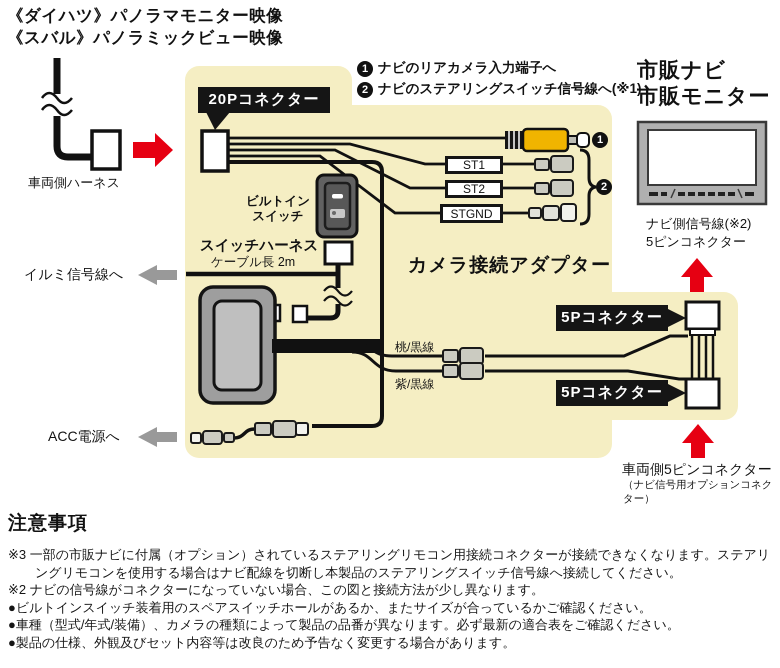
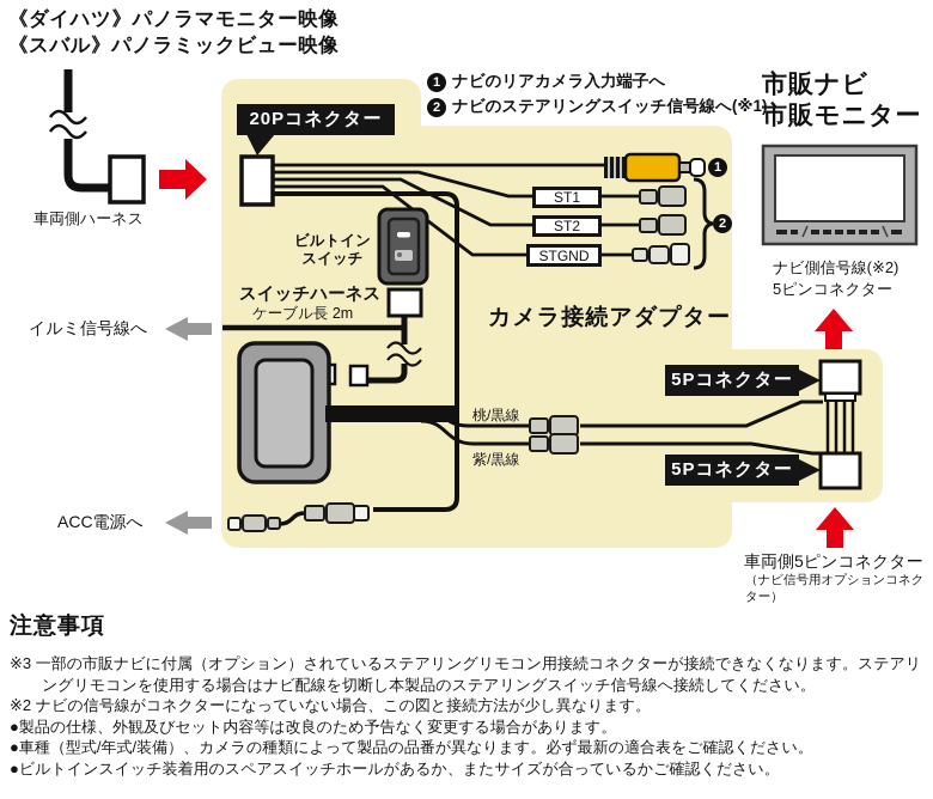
  《ダイハツ》パノラマモニター映像
  《スバル》パノラミックビュー映像
  20Pコネクター
  5Pコネクター
  5Pコネクター
  1
  ナビのリアカメラ入力端子へ
  2
  ナビのステアリングスイッチ信号線へ(※1)
  1
  2
  ST1
  ST2
  STGND
  車両側ハーネス
  イルミ信号線へ
  ACC電源へ
  ビルトイン
  スイッチ
  スイッチハーネス
  ケーブル長 2m
  カメラ接続アダプター
  桃/黒線
  紫/黒線
  市販ナビ
  市販モニター
  ナビ側信号線(※2)
  5ピンコネクター
  車両側5ピンコネクター
  （ナビ信号用オプションコネクター）
  注意事項
  ※3 一部の市販ナビに付属（オプション）されているステアリングリモコン用接続コネクターが接続できなくなります。ステアリングリモコンを使用する場合はナビ配線を切断し本製品のステアリングスイッチ信号線へ接続してください。
  ※2 ナビの信号線がコネクターになっていない場合、この図と接続方法が少し異なります。
- ●ビルトインスイッチ装着用のスペアスイッチホールがあるか、またサイズが合っているかご確認ください。
+ ●製品の仕様、外観及びセット内容等は改良のため予告なく変更する場合があります。
  ●車種（型式/年式/装備）、カメラの種類によって製品の品番が異なります。必ず最新の適合表をご確認ください。
- ●製品の仕様、外観及びセット内容等は改良のため予告なく変更する場合があります。
+ ●ビルトインスイッチ装着用のスペアスイッチホールがあるか、またサイズが合っているかご確認ください。
